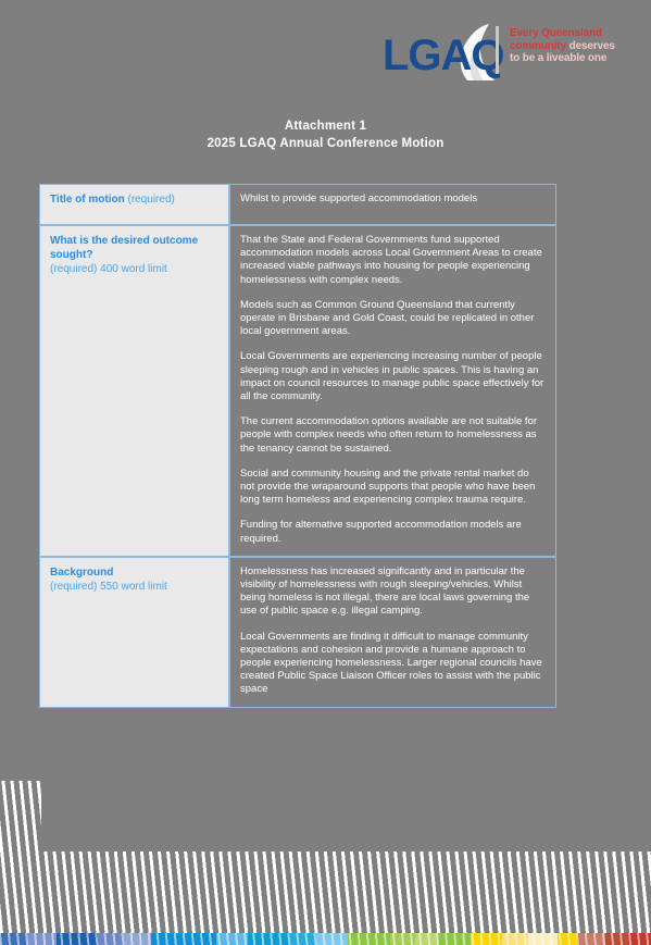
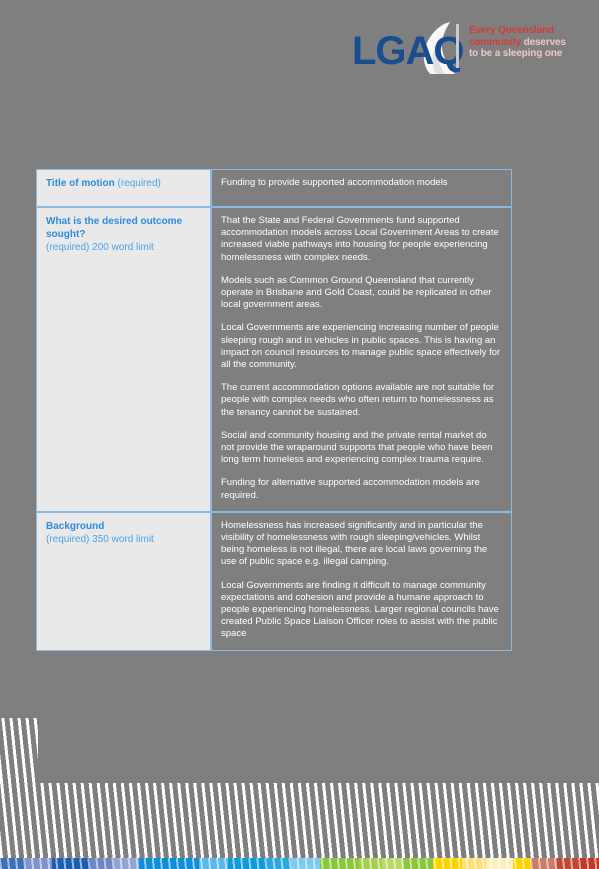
  LGAQ
  Every Queensland
  community deserves
- to be a liveable one
+ to be a sleeping one
- Attachment 1
- 2025 LGAQ Annual Conference Motion
- Title of motion (required)	Whilst to provide supported accommodation models
+ Title of motion (required)	Funding to provide supported accommodation models
- What is the desired outcome sought? (required) 400 word limit	That the State and Federal Governments fund supported accommodation models across Local Government Areas to create increased viable pathways into housing for people experiencing homelessness with complex needs.Models such as Common Ground Queensland that currently operate in Brisbane and Gold Coast, could be replicated in other local government areas.Local Governments are experiencing increasing number of people sleeping rough and in vehicles in public spaces. This is having an impact on council resources to manage public space effectively for all the community.The current accommodation options available are not suitable for people with complex needs who often return to homelessness as the tenancy cannot be sustained.Social and community housing and the private rental market do not provide the wraparound supports that people who have been long term homeless and experiencing complex trauma require.Funding for alternative supported accommodation models are required.
+ What is the desired outcome sought? (required) 200 word limit	That the State and Federal Governments fund supported accommodation models across Local Government Areas to create increased viable pathways into housing for people experiencing homelessness with complex needs.Models such as Common Ground Queensland that currently operate in Brisbane and Gold Coast, could be replicated in other local government areas.Local Governments are experiencing increasing number of people sleeping rough and in vehicles in public spaces. This is having an impact on council resources to manage public space effectively for all the community.The current accommodation options available are not suitable for people with complex needs who often return to homelessness as the tenancy cannot be sustained.Social and community housing and the private rental market do not provide the wraparound supports that people who have been long term homeless and experiencing complex trauma require.Funding for alternative supported accommodation models are required.
- Background (required) 550 word limit	Homelessness has increased significantly and in particular the visibility of homelessness with rough sleeping/vehicles. Whilst being homeless is not illegal, there are local laws governing the use of public space e.g. illegal camping.Local Governments are finding it difficult to manage community expectations and cohesion and provide a humane approach to people experiencing homelessness. Larger regional councils have created Public Space Liaison Officer roles to assist with the public space
+ Background (required) 350 word limit	Homelessness has increased significantly and in particular the visibility of homelessness with rough sleeping/vehicles. Whilst being homeless is not illegal, there are local laws governing the use of public space e.g. illegal camping.Local Governments are finding it difficult to manage community expectations and cohesion and provide a humane approach to people experiencing homelessness. Larger regional councils have created Public Space Liaison Officer roles to assist with the public space
